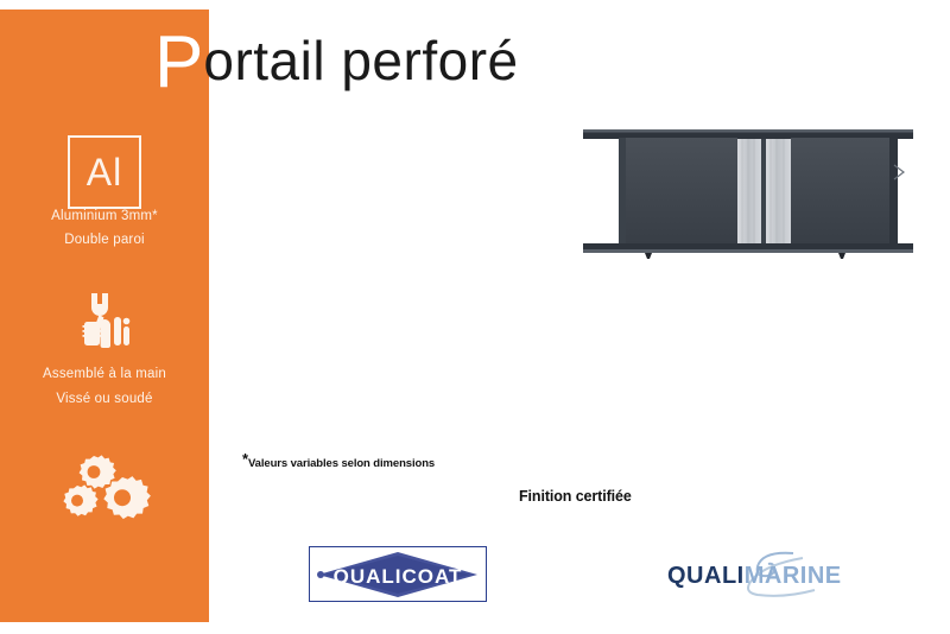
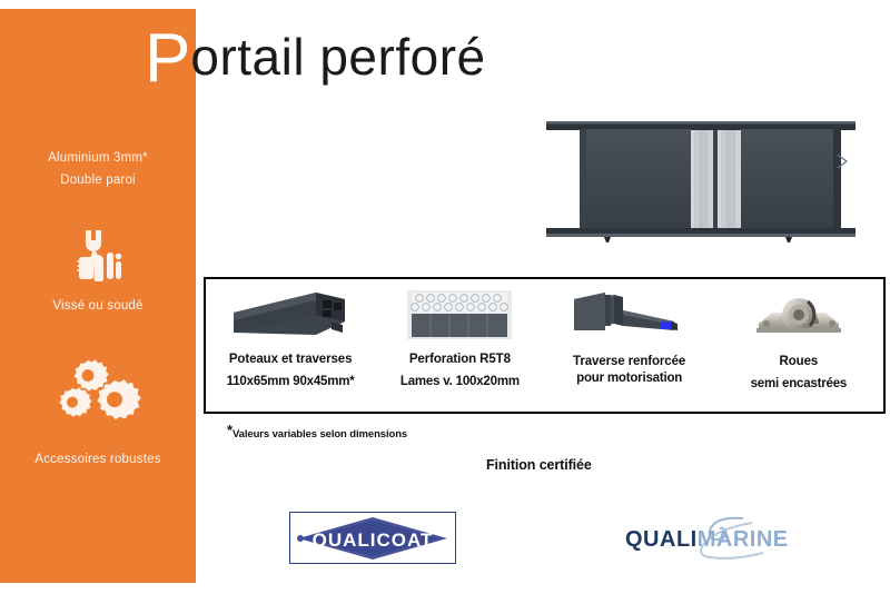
- Al
  Aluminium 3mm*
  Double paroi
- Assemblé à la main
  Vissé ou soudé
+ Accessoires robustes
  Portail perforé
+ Poteaux et traverses
+ 110x65mm 90x45mm*
+ Perforation R5T8
+ Lames v. 100x20mm
+ Traverse renforcée
+ pour motorisation
+ Roues
+ semi encastrées
  *Valeurs variables selon dimensions
  Finition certifiée
  QUALICOAT
  QUALIMARINE
